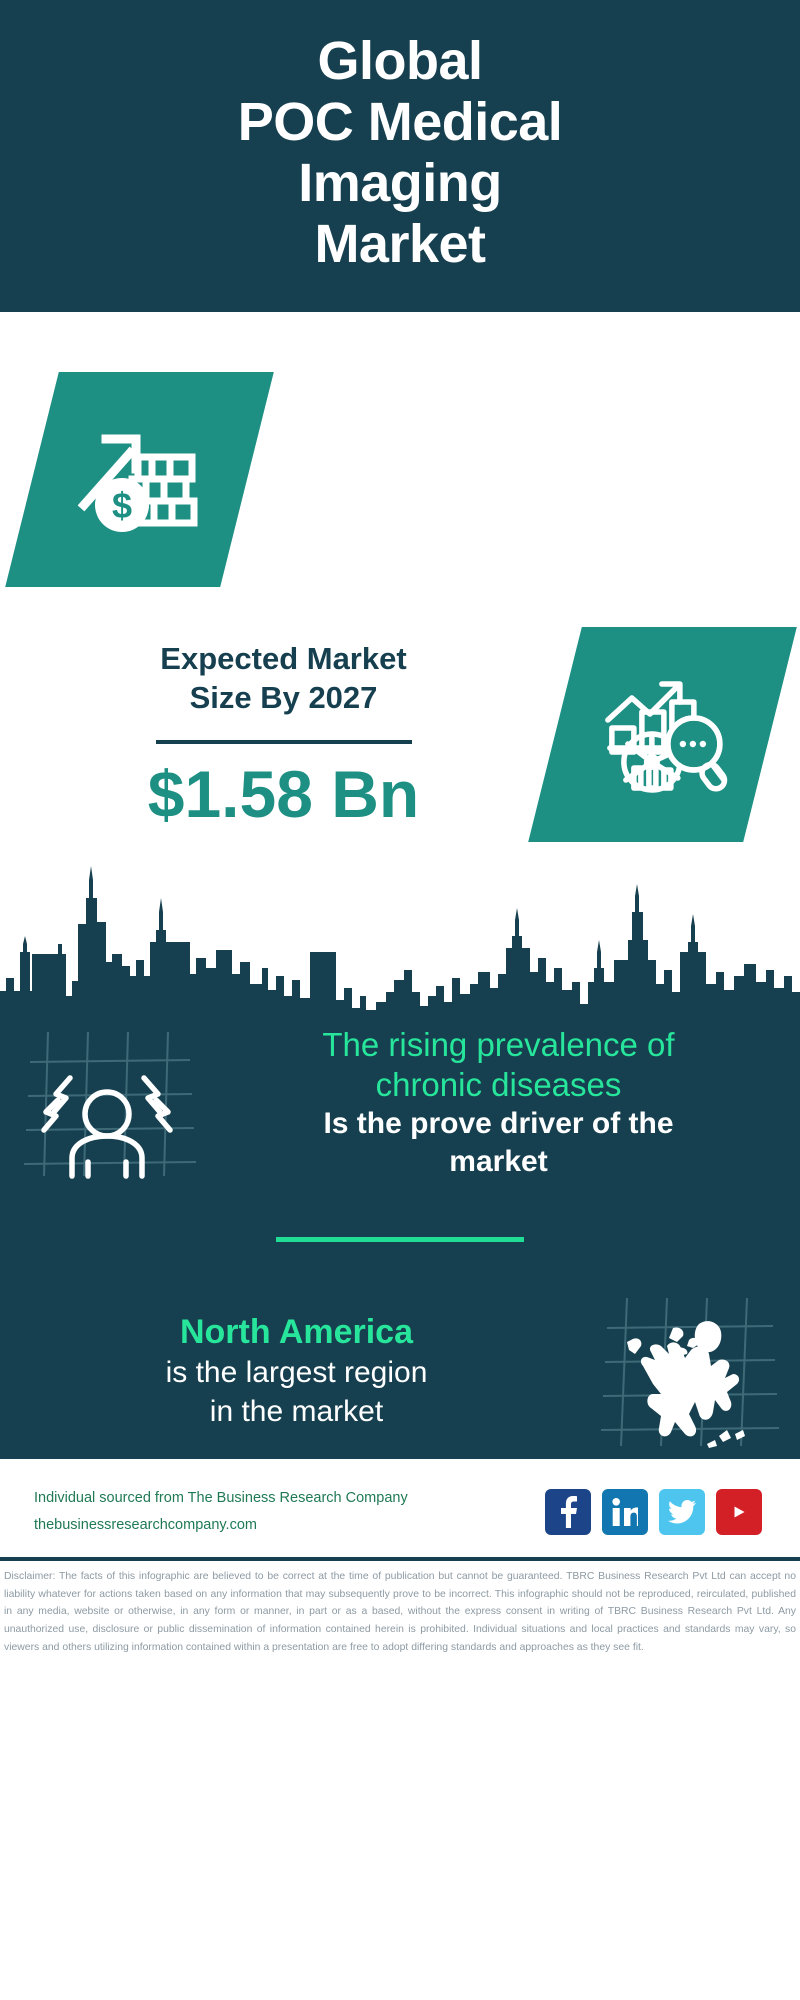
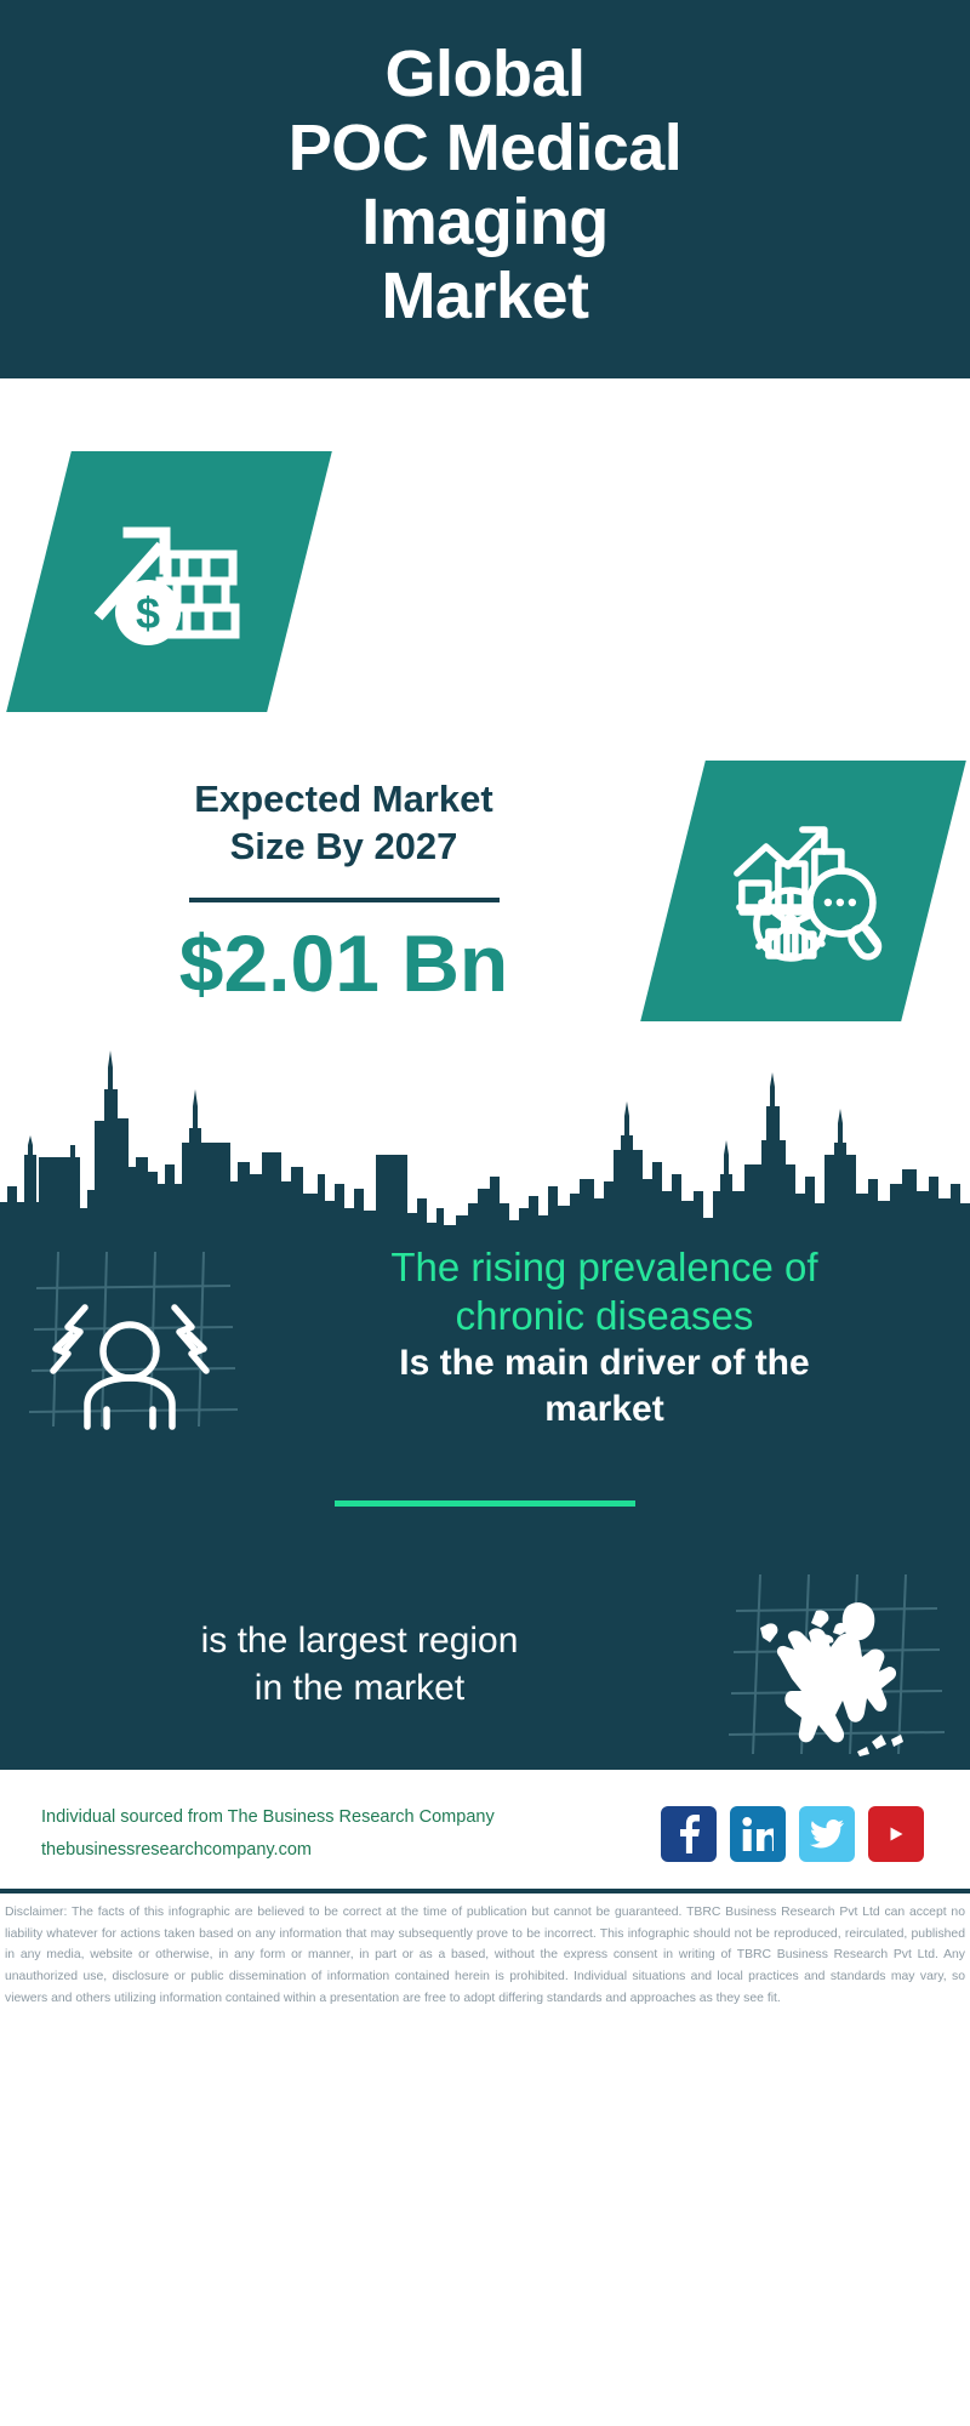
  Global
  POC Medical
  Imaging
  Market
  Expected Market
  Size By 2027
- $1.58 Bn
+ $2.01 Bn
  The rising prevalence of
  chronic diseases
- Is the prove driver of the
+ Is the main driver of the
  market
- North America
  is the largest region
  in the market
  Individual sourced from The Business Research Company
  thebusinessresearchcompany.com
  Disclaimer: The facts of this infographic are believed to be correct at the time of publication but cannot be guaranteed. TBRC Business Research Pvt Ltd can accept no liability whatever for actions taken based on any information that may subsequently prove to be incorrect. This infographic should not be reproduced, reirculated, published in any media, website or otherwise, in any form or manner, in part or as a based, without the express consent in writing of TBRC Business Research Pvt Ltd. Any unauthorized use, disclosure or public dissemination of information contained herein is prohibited. Individual situations and local practices and standards may vary, so viewers and others utilizing information contained within a presentation are free to adopt differing standards and approaches as they see fit.
